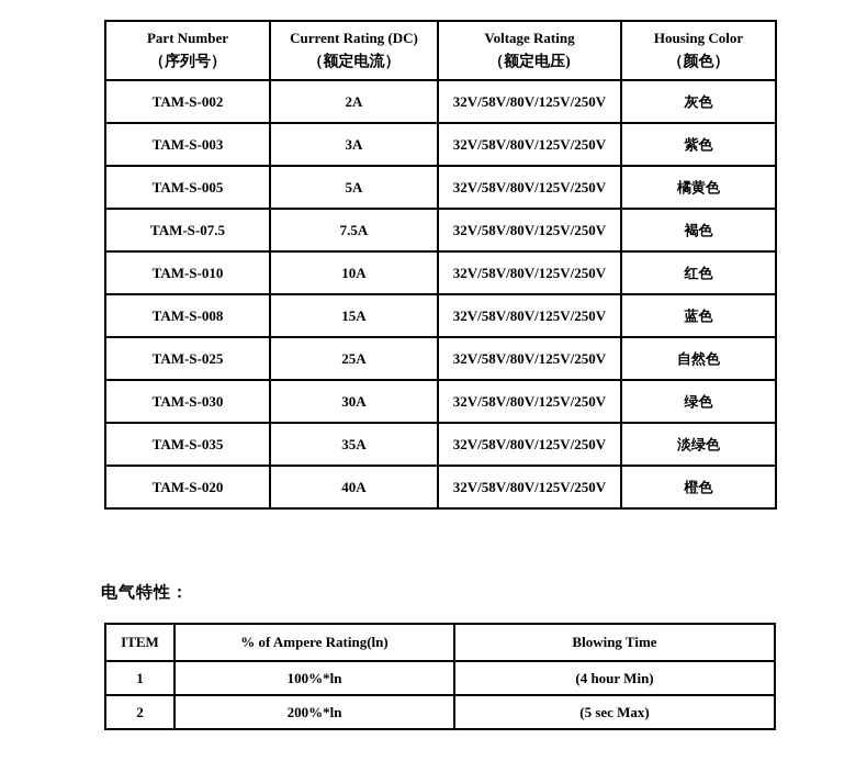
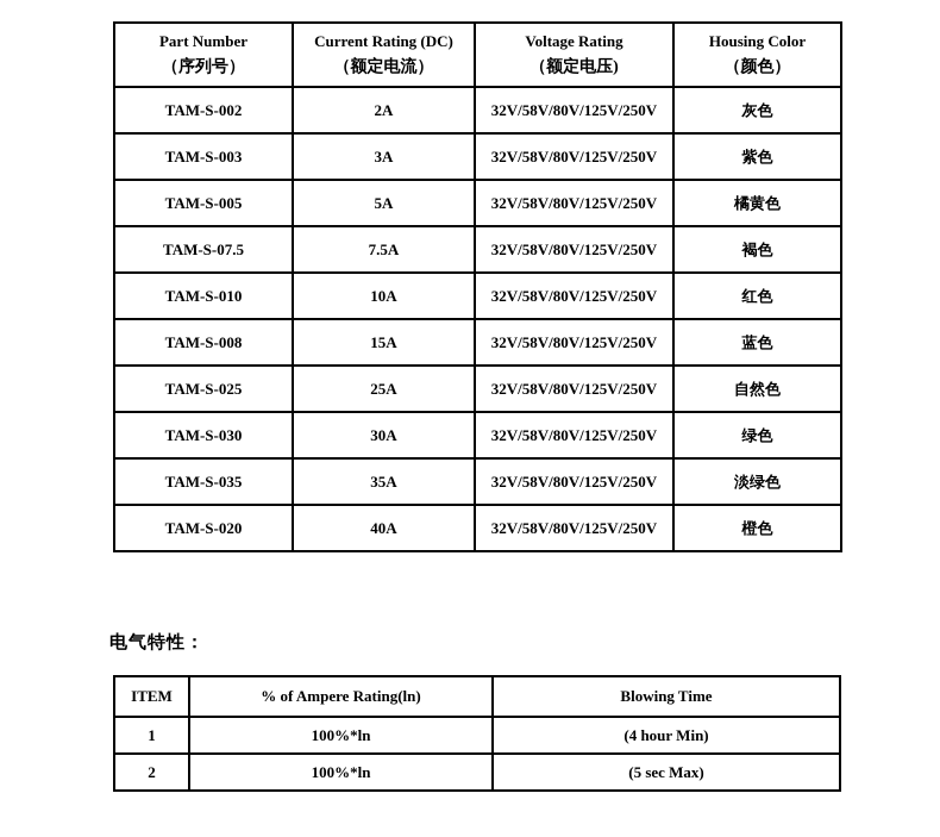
  Part Number （序列号）	Current Rating (DC) （额定电流）	Voltage Rating （额定电压)	Housing Color （颜色）
  TAM-S-002	2A	32V/58V/80V/125V/250V	灰色
  TAM-S-003	3A	32V/58V/80V/125V/250V	紫色
  TAM-S-005	5A	32V/58V/80V/125V/250V	橘黄色
  TAM-S-07.5	7.5A	32V/58V/80V/125V/250V	褐色
  TAM-S-010	10A	32V/58V/80V/125V/250V	红色
  TAM-S-008	15A	32V/58V/80V/125V/250V	蓝色
  TAM-S-025	25A	32V/58V/80V/125V/250V	自然色
  TAM-S-030	30A	32V/58V/80V/125V/250V	绿色
  TAM-S-035	35A	32V/58V/80V/125V/250V	淡绿色
  TAM-S-020	40A	32V/58V/80V/125V/250V	橙色
  电气特性：
  ITEM	% of Ampere Rating(ln)	Blowing Time
  1	100%*ln	(4 hour Min)
- 2	200%*ln	(5 sec Max)
+ 2	100%*ln	(5 sec Max)
